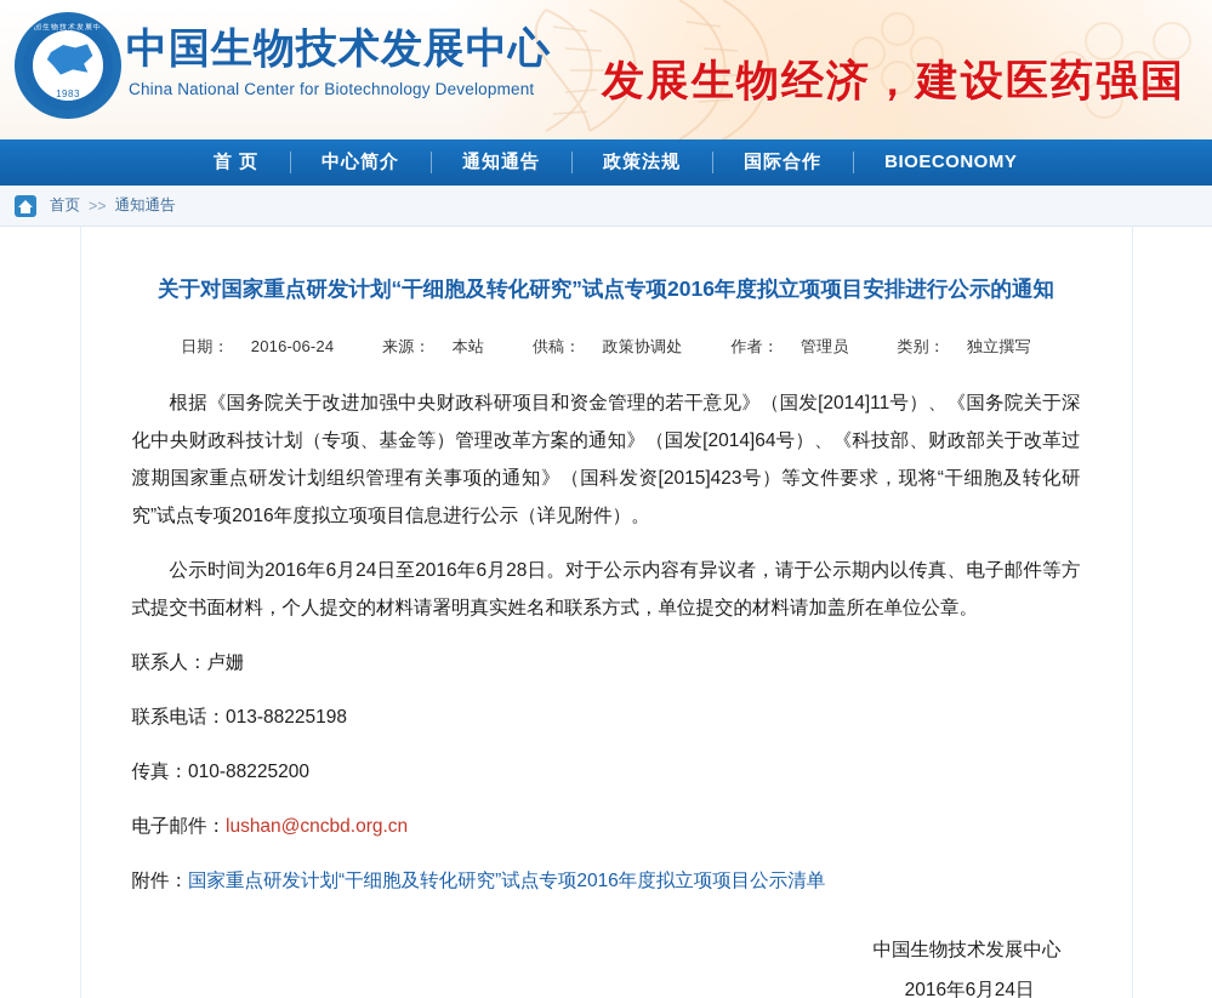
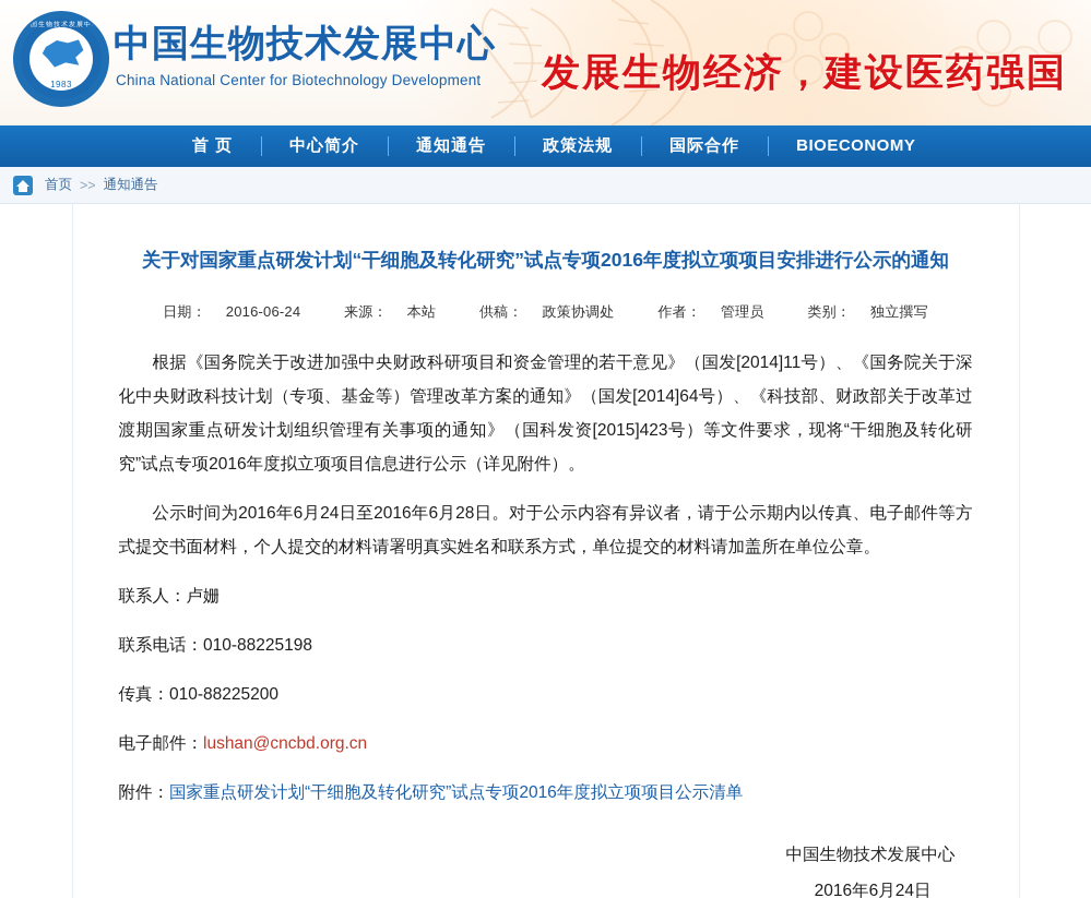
  1983
  中国生物技术发展中心
  China National Center for Biotechnology Development
  发展生物经济，建设医药强国
  首 页
  中心简介
  通知通告
  政策法规
  国际合作
  BIOECONOMY
  首页
  >>
  通知通告
  关于对国家重点研发计划“干细胞及转化研究”试点专项2016年度拟立项项目安排进行公示的通知
  日期： 2016-06-24 来源： 本站 供稿： 政策协调处 作者： 管理员 类别： 独立撰写
  根据《国务院关于改进加强中央财政科研项目和资金管理的若干意见》（国发[2014]11号）、《国务院关于深化中央财政科技计划（专项、基金等）管理改革方案的通知》（国发[2014]64号）、《科技部、财政部关于改革过渡期国家重点研发计划组织管理有关事项的通知》（国科发资[2015]423号）等文件要求，现将“干细胞及转化研究”试点专项2016年度拟立项项目信息进行公示（详见附件）。
  公示时间为2016年6月24日至2016年6月28日。对于公示内容有异议者，请于公示期内以传真、电子邮件等方式提交书面材料，个人提交的材料请署明真实姓名和联系方式，单位提交的材料请加盖所在单位公章。
  联系人：卢姗
- 联系电话：013-88225198
+ 联系电话：010-88225198
  传真：010-88225200
  电子邮件：lushan@cncbd.org.cn
  附件：国家重点研发计划“干细胞及转化研究”试点专项2016年度拟立项项目公示清单
  中国生物技术发展中心
  2016年6月24日
